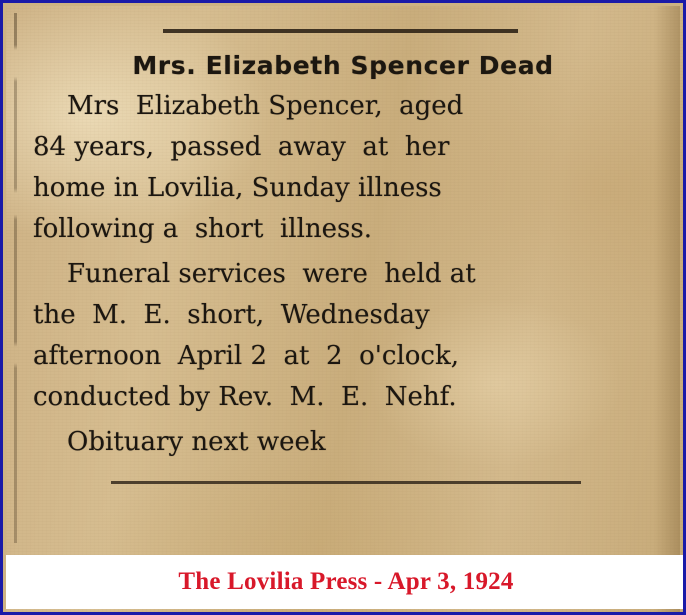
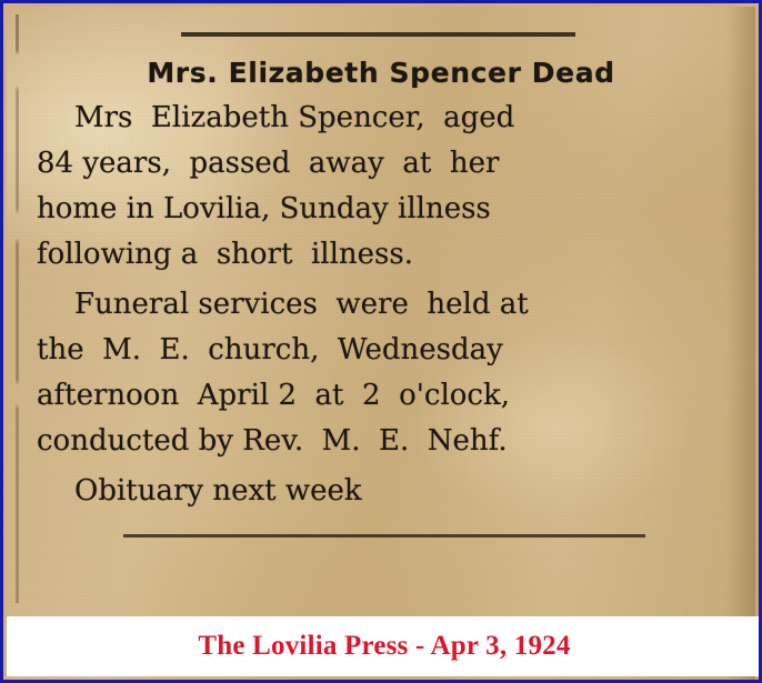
  Mrs. Elizabeth Spencer Dead
  Mrs Elizabeth Spencer, aged
  84 years, passed away at her
  home in Lovilia, Sunday illness
  following a short illness.
  Funeral services were held at
- the M. E. short, Wednesday
+ the M. E. church, Wednesday
  afternoon April 2 at 2 o'clock,
  conducted by Rev. M. E. Nehf.
  Obituary next week
  The Lovilia Press - Apr 3, 1924
